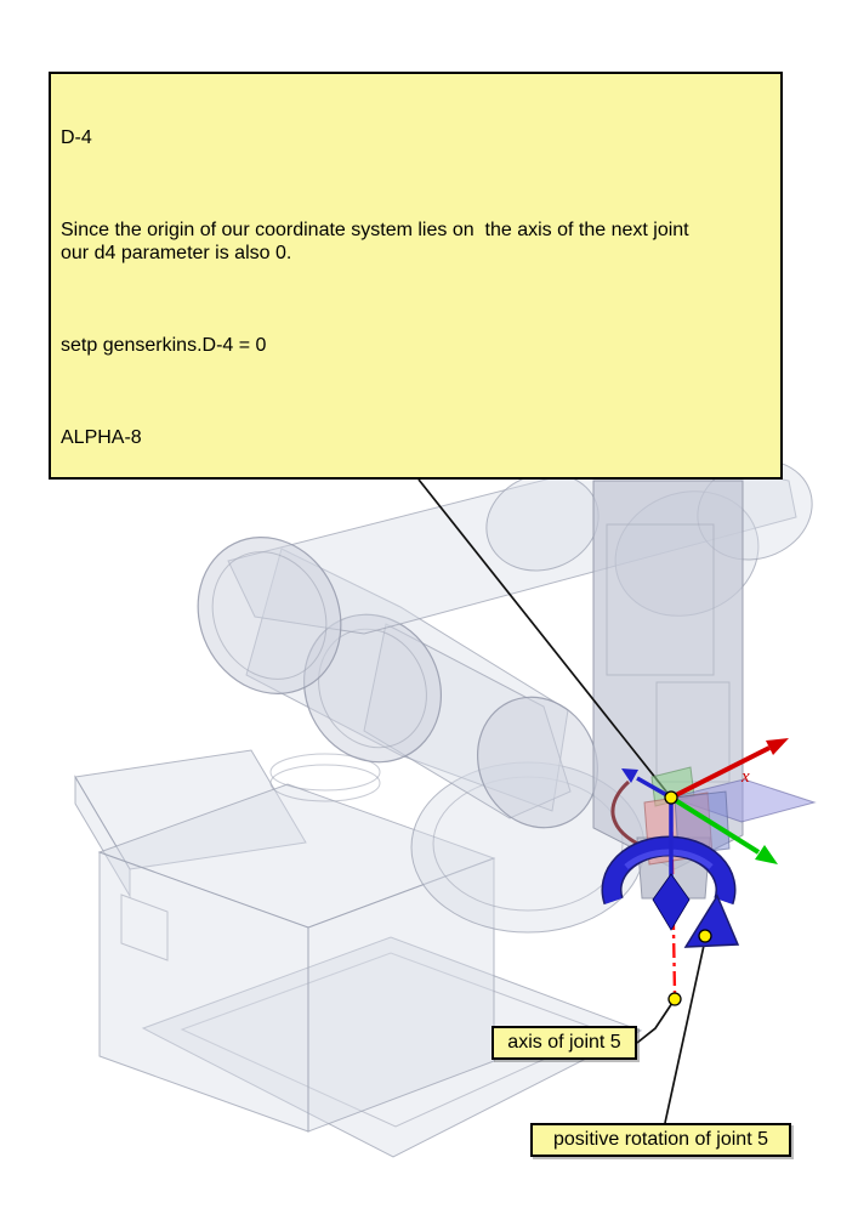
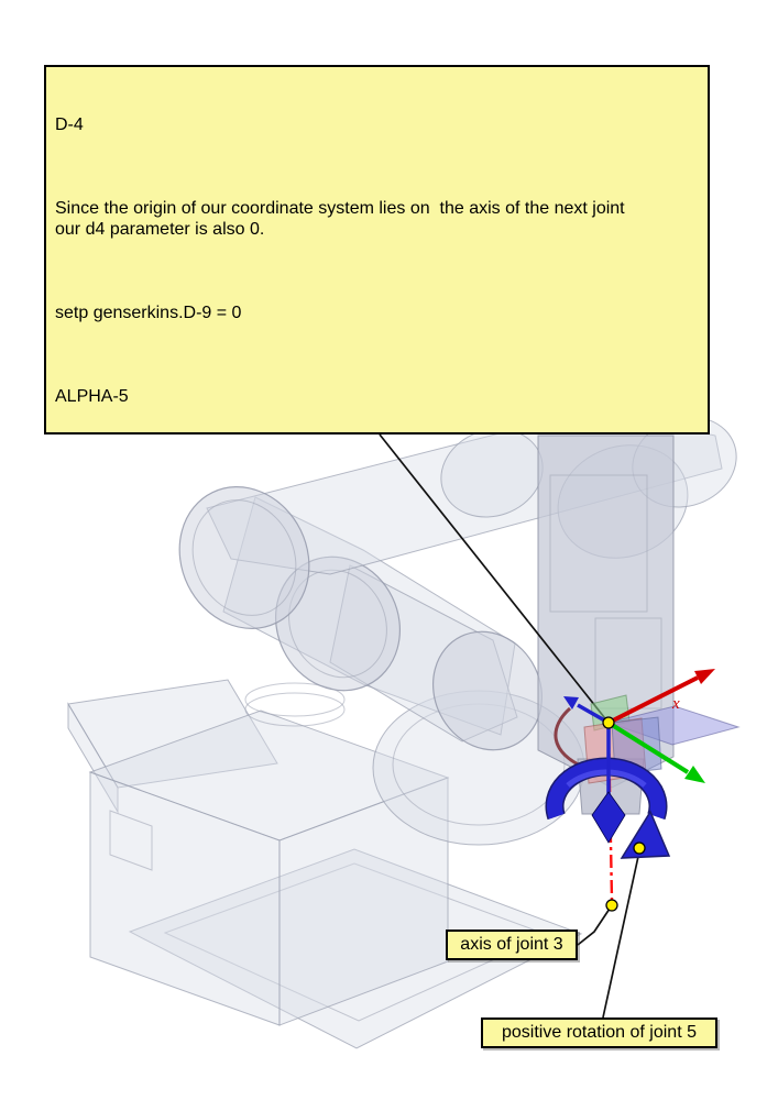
  x
  D-4
  Since the origin of our coordinate system lies on the axis of the next joint
  our d4 parameter is also 0.
- setp genserkins.D-4 = 0
+ setp genserkins.D-9 = 0
- ALPHA-8
+ ALPHA-5
- axis of joint 5
+ axis of joint 3
  positive rotation of joint 5
